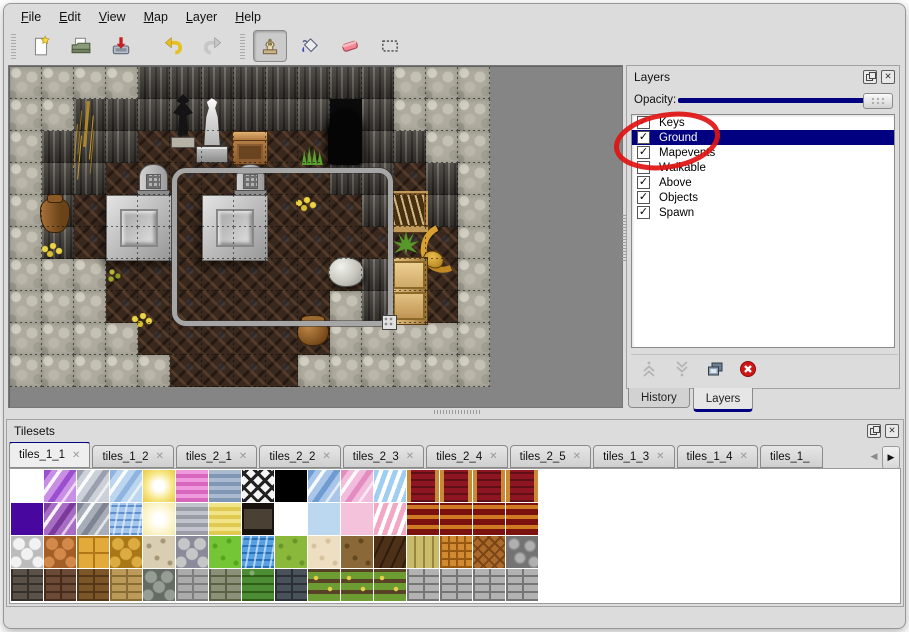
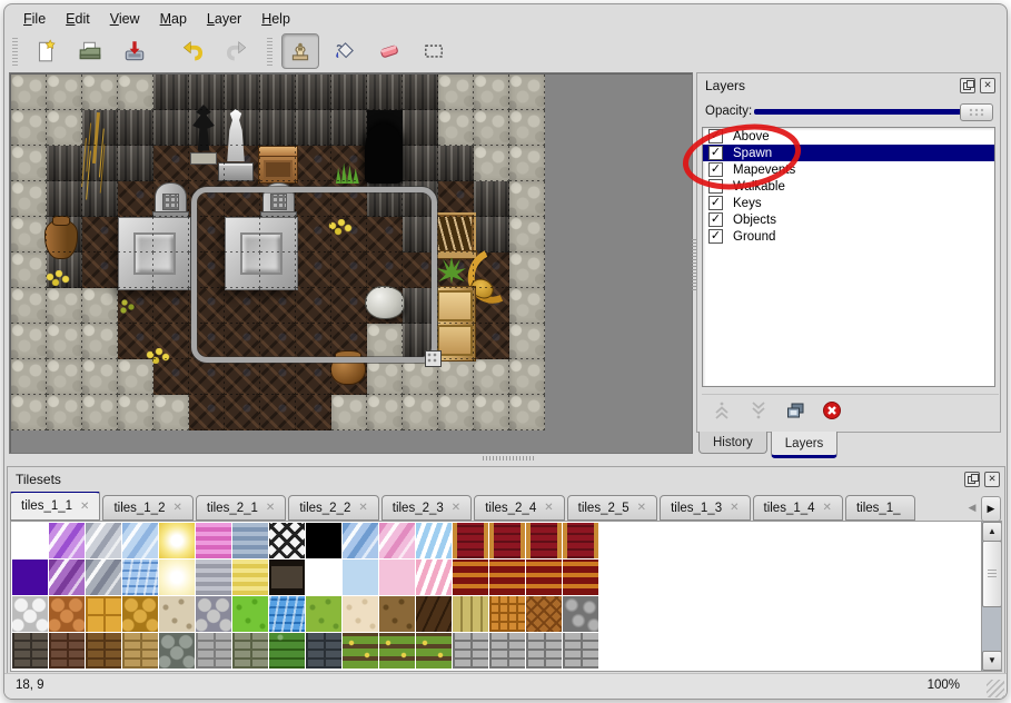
  File
  Edit
  View
  Map
  Layer
  Help
  Layers
  ✕
  Opacity:
- Keys
+ Above
  ✓
- Ground
+ Spawn
  ✓
  Mapeves
  ✓
- Above
+ Keys
  ✓
  Objects
  ✓
- Spawn
+ Ground
  History
  Layers
  Tilesets
  ✕
  tiles_1_1
  ✕
  tiles_1_2
  ✕
  tiles_2_1
  ✕
  tiles_2_2
  ✕
  tiles_2_3
  ✕
  tiles_2_4
  ✕
  tiles_2_5
  ✕
  tiles_1_3
  ✕
  tiles_1_4
  ✕
  tiles_1_
  ◀
  ▶
+ ▲
+ ▼
+ 18, 9
+ 100%
